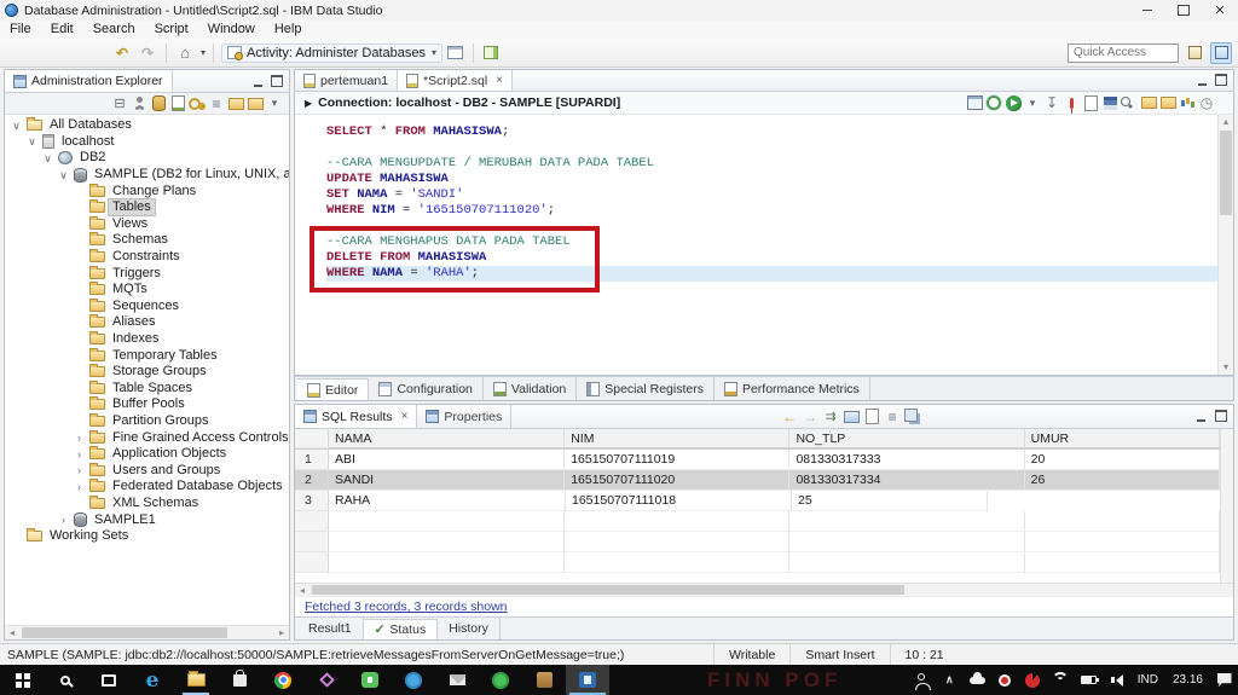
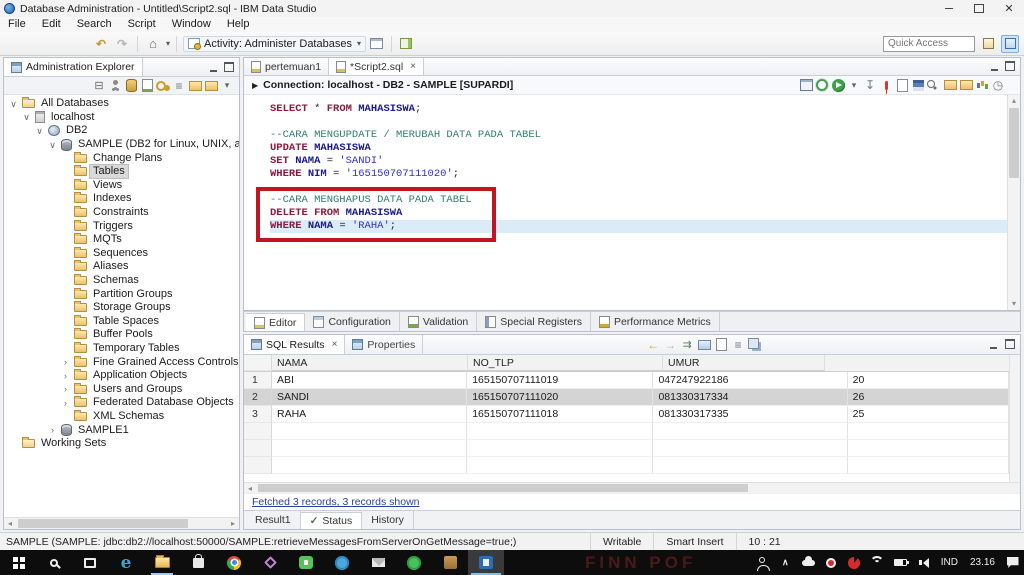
  Database Administration - Untitled\Script2.sql - IBM Data Studio
  ✕
  File
  Edit
  Search
  Script
  Window
  Help
  ↶
  ↷
  ⌂
  ▾
  Activity: Administer Databases
  ▾
  Quick Access
  Administration Explorer
  ∨
  All Databases
  ∨
  localhost
  ∨
  DB2
  ∨
  SAMPLE (DB2 for Linux, UNIX, a
  Change Plans
  Tables
  Views
- Schemas
+ Indexes
  Constraints
  Triggers
  MQTs
  Sequences
  Aliases
- Indexes
+ Schemas
- Temporary Tables
+ Partition Groups
  Storage Groups
  Table Spaces
  Buffer Pools
- Partition Groups
+ Temporary Tables
  ›
  Fine Grained Access Controls
  ›
  Application Objects
  ›
  Users and Groups
  ›
  Federated Database Objects
  XML Schemas
  ›
  SAMPLE1
  Working Sets
  ◂
  ▸
  pertemuan1
  *Script2.sql
  ×
  ▶
  Connection: localhost - DB2 - SAMPLE [SUPARDI]
  SELECT * FROM MAHASISWA;
  --CARA MENGUPDATE / MERUBAH DATA PADA TABEL
  UPDATE MAHASISWA
  SET NAMA = 'SANDI'
  WHERE NIM = '165150707111020';
  --CARA MENGHAPUS DATA PADA TABEL
  DELETE FROM MAHASISWA
  WHERE NAMA = 'RAHA';
  ▴
  ▾
  Editor
  Configuration
  Validation
  Special Registers
  Performance Metrics
  SQL Results
  ×
  Properties
  NAMA
- NIM
  NO_TLP
  UMUR
  1
  ABI
  165150707111019
- 081330317333
+ 047247922186
  20
  2
  SANDI
  165150707111020
  081330317334
  26
  3
  RAHA
  165150707111018
+ 081330317335
  25
  ◂
  Fetched 3 records, 3 records shown
  Result1
  ✓
  Status
  History
  SAMPLE (SAMPLE: jdbc:db2://localhost:50000/SAMPLE:retrieveMessagesFromServerOnGetMessage=true;)
  Writable
  Smart Insert
  10 : 21
  IND
  23.16
  FINN POF
